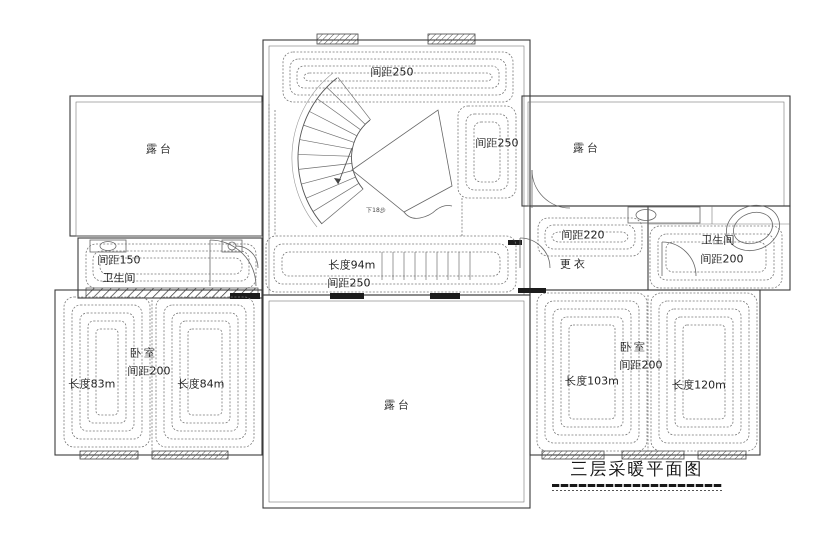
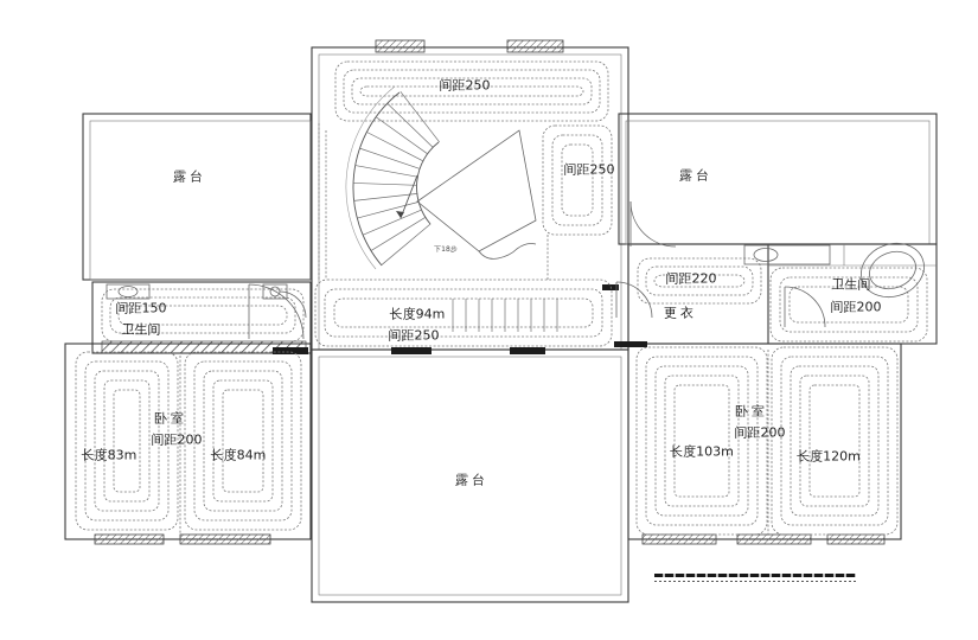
  间距250
  间距250
  露台
  露台
  间距150
  卫生间
  长度94m
  间距250
  间距220
  更衣
  卫生间
  间距200
  卧室
  间距200
  长度83m
  长度84m
  卧室
  间距200
  长度103m
  长度120m
  露台
- 三层采暖平面图
